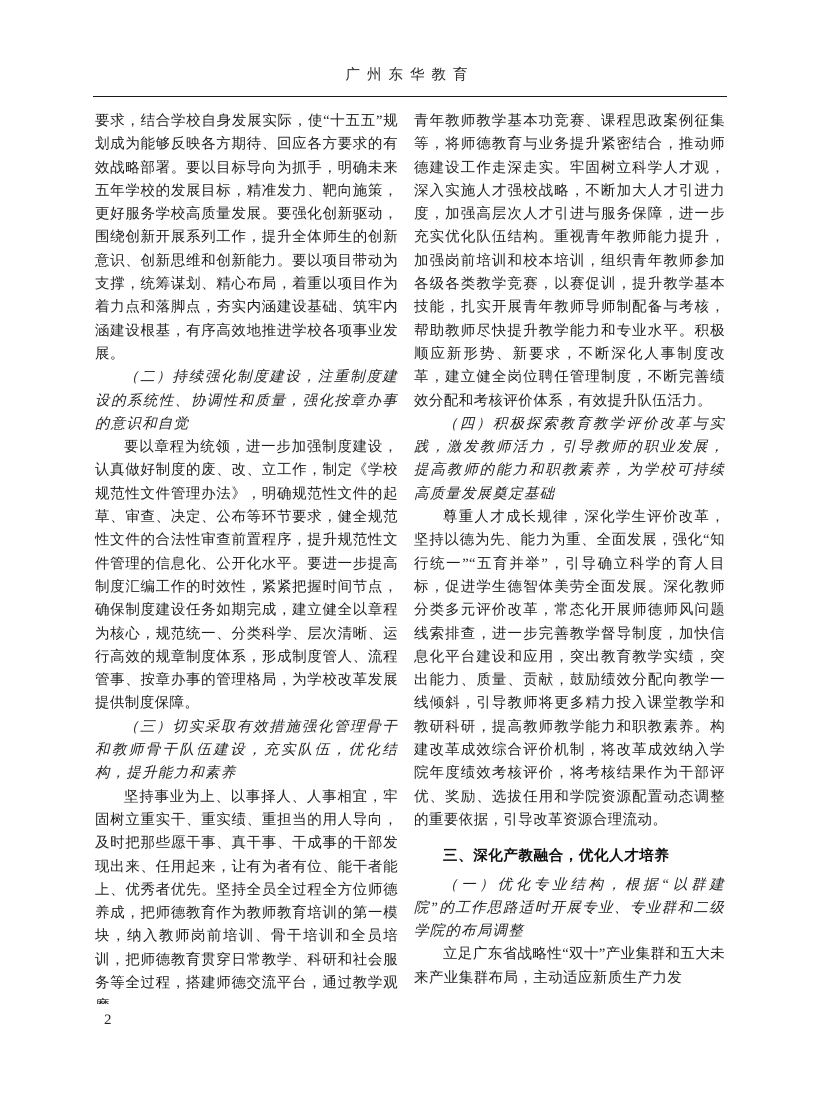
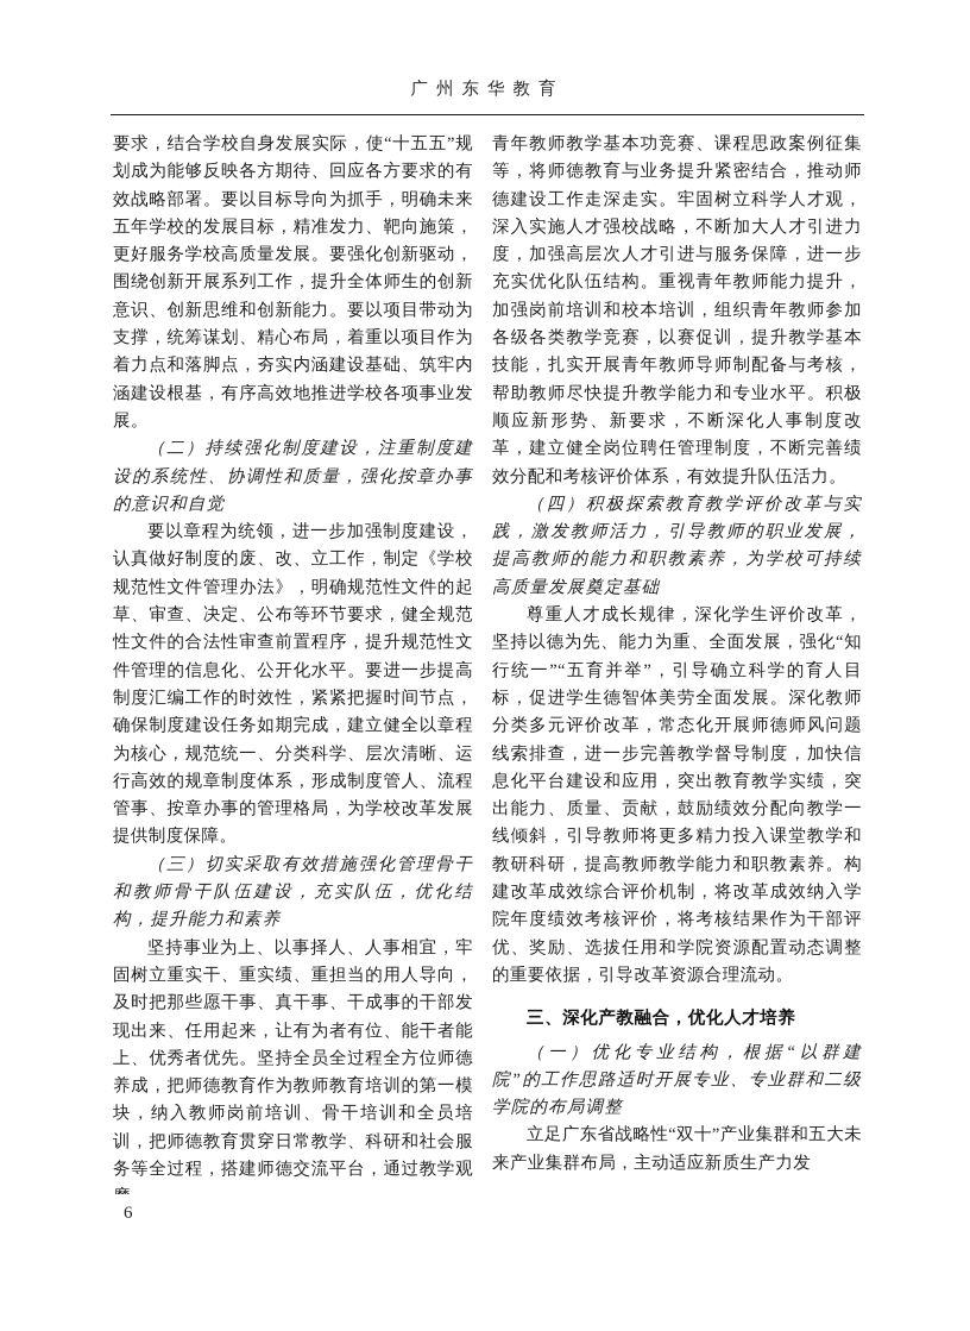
  广州东华教育
  要求，结合学校自身发展实际，使“十五五”规划成为能够反映各方期待、回应各方要求的有效战略部署。要以目标导向为抓手，明确未来五年学校的发展目标，精准发力、靶向施策，更好服务学校高质量发展。要强化创新驱动，围绕创新开展系列工作，提升全体师生的创新意识、创新思维和创新能力。要以项目带动为支撑，统筹谋划、精心布局，着重以项目作为着力点和落脚点，夯实内涵建设基础、筑牢内涵建设根基，有序高效地推进学校各项事业发展。
  （二）持续强化制度建设，注重制度建设的系统性、协调性和质量，强化按章办事的意识和自觉
  要以章程为统领，进一步加强制度建设，认真做好制度的废、改、立工作，制定《学校规范性文件管理办法》，明确规范性文件的起草、审查、决定、公布等环节要求，健全规范性文件的合法性审查前置程序，提升规范性文件管理的信息化、公开化水平。要进一步提高制度汇编工作的时效性，紧紧把握时间节点，确保制度建设任务如期完成，建立健全以章程为核心，规范统一、分类科学、层次清晰、运行高效的规章制度体系，形成制度管人、流程管事、按章办事的管理格局，为学校改革发展提供制度保障。
  （三）切实采取有效措施强化管理骨干和教师骨干队伍建设，充实队伍，优化结构，提升能力和素养
  坚持事业为上、以事择人、人事相宜，牢固树立重实干、重实绩、重担当的用人导向，及时把那些愿干事、真干事、干成事的干部发现出来、任用起来，让有为者有位、能干者能上、优秀者优先。坚持全员全过程全方位师德养成，把师德教育作为教师教育培训的第一模块，纳入教师岗前培训、骨干培训和全员培训，把师德教育贯穿日常教学、科研和社会服务等全过程，搭建师德交流平台，通过教学观
  青年教师教学基本功竞赛、课程思政案例征集等，将师德教育与业务提升紧密结合，推动师德建设工作走深走实。牢固树立科学人才观，深入实施人才强校战略，不断加大人才引进力度，加强高层次人才引进与服务保障，进一步充实优化队伍结构。重视青年教师能力提升，加强岗前培训和校本培训，组织青年教师参加各级各类教学竞赛，以赛促训，提升教学基本技能，扎实开展青年教师导师制配备与考核，帮助教师尽快提升教学能力和专业水平。积极顺应新形势、新要求，不断深化人事制度改革，建立健全岗位聘任管理制度，不断完善绩效分配和考核评价体系，有效提升队伍活力。
  （四）积极探索教育教学评价改革与实践，激发教师活力，引导教师的职业发展，提高教师的能力和职教素养，为学校可持续高质量发展奠定基础
  尊重人才成长规律，深化学生评价改革，坚持以德为先、能力为重、全面发展，强化“知行统一”“五育并举”，引导确立科学的育人目标，促进学生德智体美劳全面发展。深化教师分类多元评价改革，常态化开展师德师风问题线索排查，进一步完善教学督导制度，加快信息化平台建设和应用，突出教育教学实绩，突出能力、质量、贡献，鼓励绩效分配向教学一线倾斜，引导教师将更多精力投入课堂教学和教研科研，提高教师教学能力和职教素养。构建改革成效综合评价机制，将改革成效纳入学院年度绩效考核评价，将考核结果作为干部评优、奖励、选拔任用和学院资源配置动态调整的重要依据，引导改革资源合理流动。
  三、深化产教融合，优化人才培养
  （一）优化专业结构，根据“以群建院”的工作思路适时开展专业、专业群和二级学院的布局调整
  立足广东省战略性“双十”产业集群和五大未来产业集群布局，主动适应新质生产力发
- 2
+ 6
